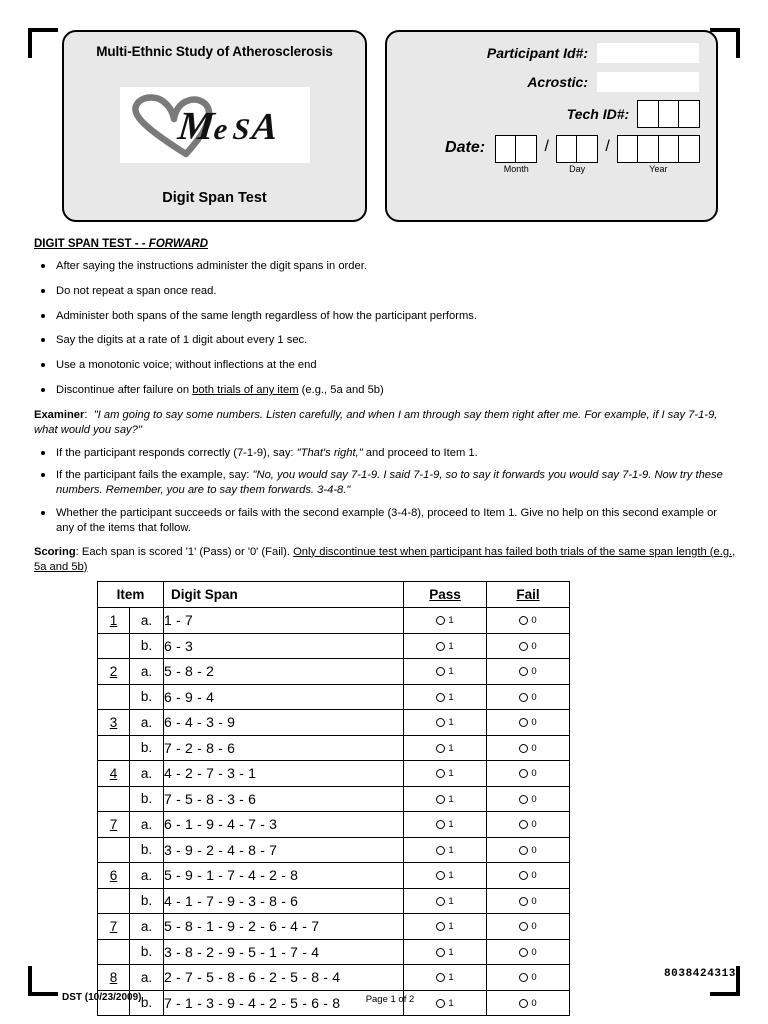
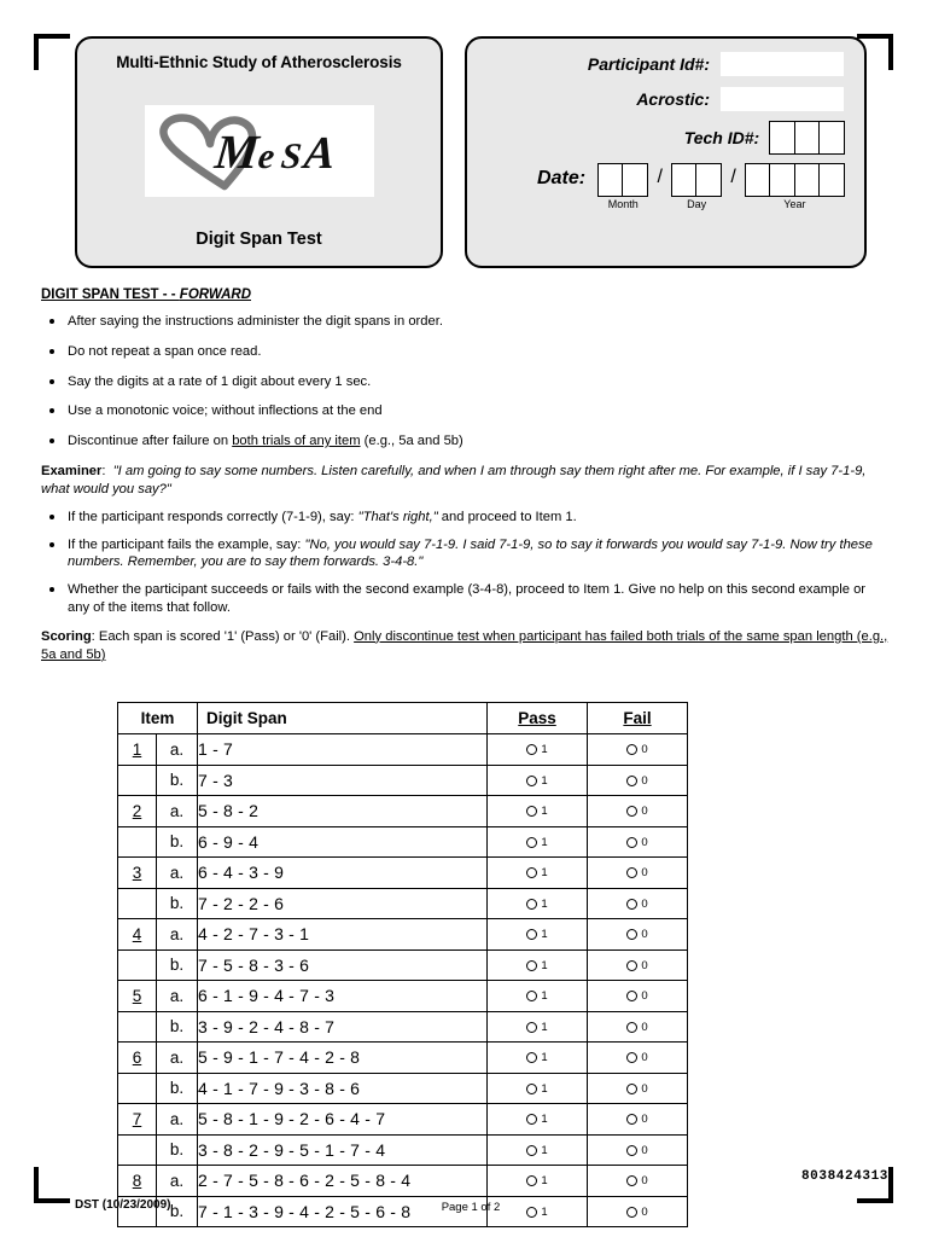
  Multi-Ethnic Study of Atherosclerosis
  Digit Span Test
  Participant Id#:
  Acrostic:
  Tech ID#:
  Date:
  Month
  /
  Day
  /
  Year
  DIGIT SPAN TEST - - FORWARD
  After saying the instructions administer the digit spans in order.
  Do not repeat a span once read.
- Administer both spans of the same length regardless of how the participant performs.
  Say the digits at a rate of 1 digit about every 1 sec.
  Use a monotonic voice; without inflections at the end
  Discontinue after failure on both trials of any item (e.g., 5a and 5b)
  Examiner: "I am going to say some numbers. Listen carefully, and when I am through say them right after me. For example, if I say 7-1-9, what would you say?"
  If the participant responds correctly (7-1-9), say: "That's right," and proceed to Item 1.
  If the participant fails the example, say: "No, you would say 7-1-9. I said 7-1-9, so to say it forwards you would say 7-1-9. Now try these numbers. Remember, you are to say them forwards. 3-4-8."
  Whether the participant succeeds or fails with the second example (3-4-8), proceed to Item 1. Give no help on this second example or any of the items that follow.
  Scoring: Each span is scored '1' (Pass) or '0' (Fail). Only discontinue test when participant has failed both trials of the same span length (e.g., 5a and 5b)
  Item	Digit Span	Pass	Fail
  1	a.	1 - 7	1	0
- 	b.	6 - 3	1	0
+ 	b.	7 - 3	1	0
  2	a.	5 - 8 - 2	1	0
  	b.	6 - 9 - 4	1	0
  3	a.	6 - 4 - 3 - 9	1	0
- 	b.	7 - 2 - 8 - 6	1	0
+ 	b.	7 - 2 - 2 - 6	1	0
  4	a.	4 - 2 - 7 - 3 - 1	1	0
  	b.	7 - 5 - 8 - 3 - 6	1	0
- 7	a.	6 - 1 - 9 - 4 - 7 - 3	1	0
+ 5	a.	6 - 1 - 9 - 4 - 7 - 3	1	0
  	b.	3 - 9 - 2 - 4 - 8 - 7	1	0
  6	a.	5 - 9 - 1 - 7 - 4 - 2 - 8	1	0
  	b.	4 - 1 - 7 - 9 - 3 - 8 - 6	1	0
  7	a.	5 - 8 - 1 - 9 - 2 - 6 - 4 - 7	1	0
  	b.	3 - 8 - 2 - 9 - 5 - 1 - 7 - 4	1	0
  8	a.	2 - 7 - 5 - 8 - 6 - 2 - 5 - 8 - 4	1	0
  	b.	7 - 1 - 3 - 9 - 4 - 2 - 5 - 6 - 8	1	0
  8038424313
  DST (10/23/2009)
  Page 1 of 2
